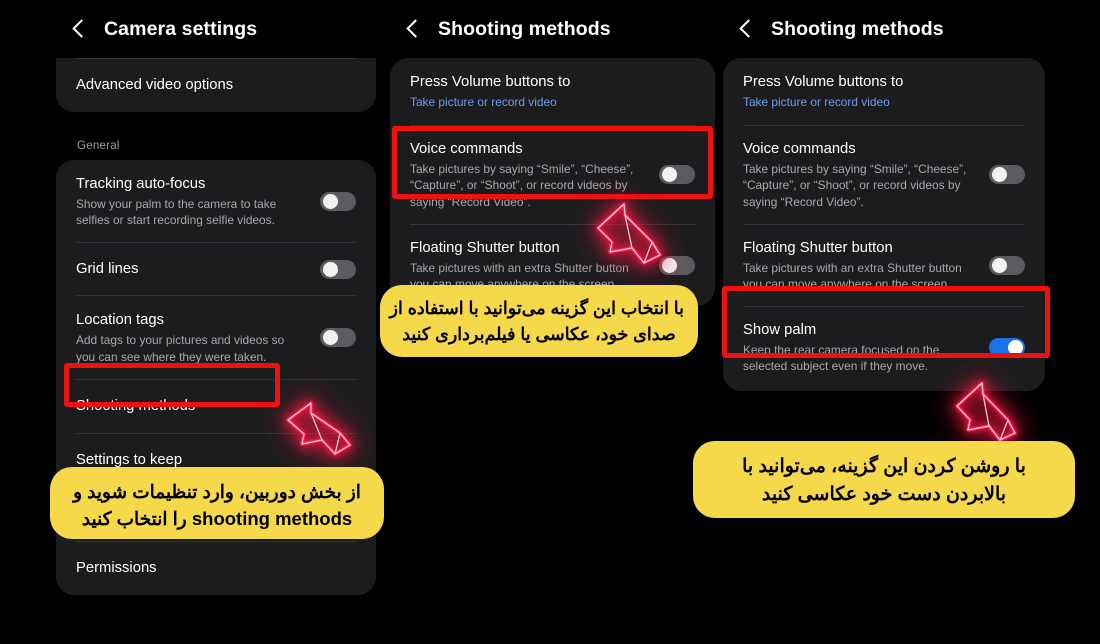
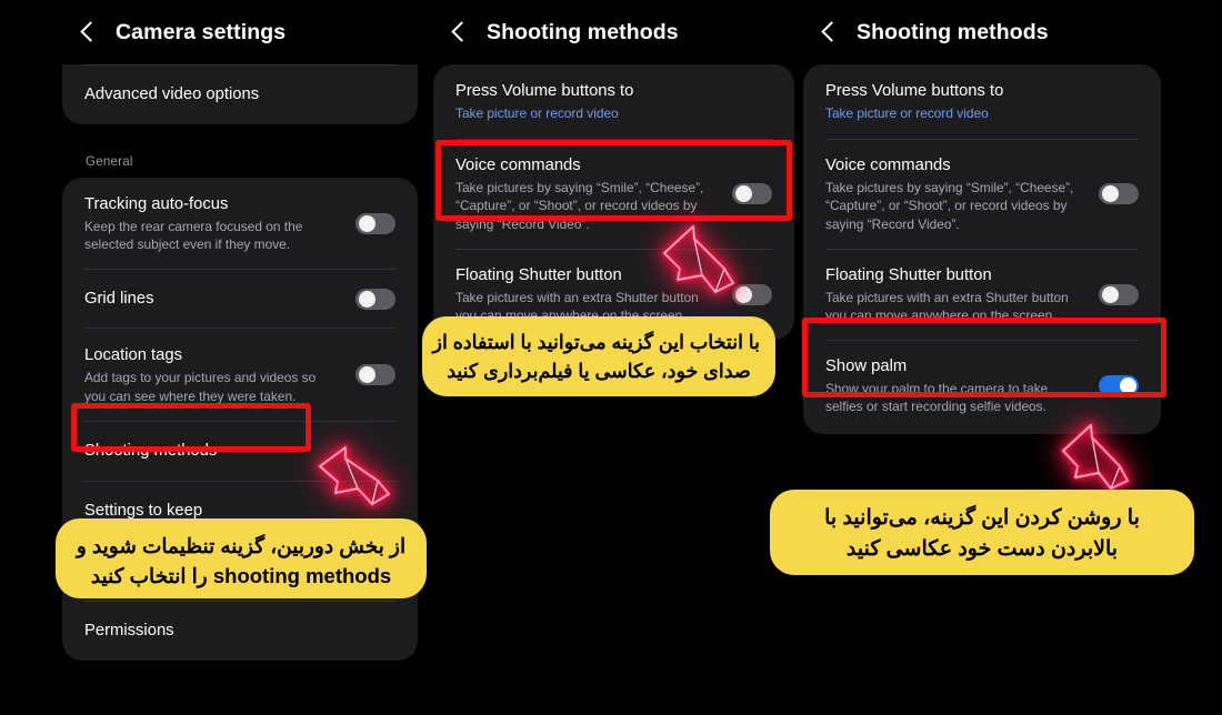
  Camera settings
  Advanced video options
  General
  Tracking auto-focus
- Show your palm to the camera to take selfies or start recording selfie videos.
+ Keep the rear camera focused on the selected subject even if they move.
  Grid lines
  Location tags
  Add tags to your pictures and videos so you can see where they were taken.
  Shooting methods
  Settings to keep
  Permissions
  Shooting methods
  Press Volume buttons to
  Take picture or record video
  Voice commands
  Take pictures by saying “Smile”, “Cheese”, “Capture”, or “Shoot”, or record videos by saying “Record Video”.
  Floating Shutter button
  Shooting methods
  Press Volume buttons to
  Take picture or record video
  Voice commands
  Take pictures by saying “Smile”, “Cheese”, “Capture”, or “Shoot”, or record videos by saying “Record Video”.
  Floating Shutter button
  Take pictures with an extra Shutter button you can move anywhere on the screen.
  Show palm
- Keep the rear camera focused on the selected subject even if they move.
+ Show your palm to the camera to take selfies or start recording selfie videos.
- از بخش دوربین، وارد تنظیمات شوید و
+ از بخش دوربین، گزینه تنظیمات شوید و
  shooting methods را انتخاب کنید
  با انتخاب این گزینه می‌توانید با استفاده از
  صدای خود، عکاسی یا فیلم‌برداری کنید
  با روشن کردن این گزینه، می‌توانید با
  بالابردن دست خود عکاسی کنید
